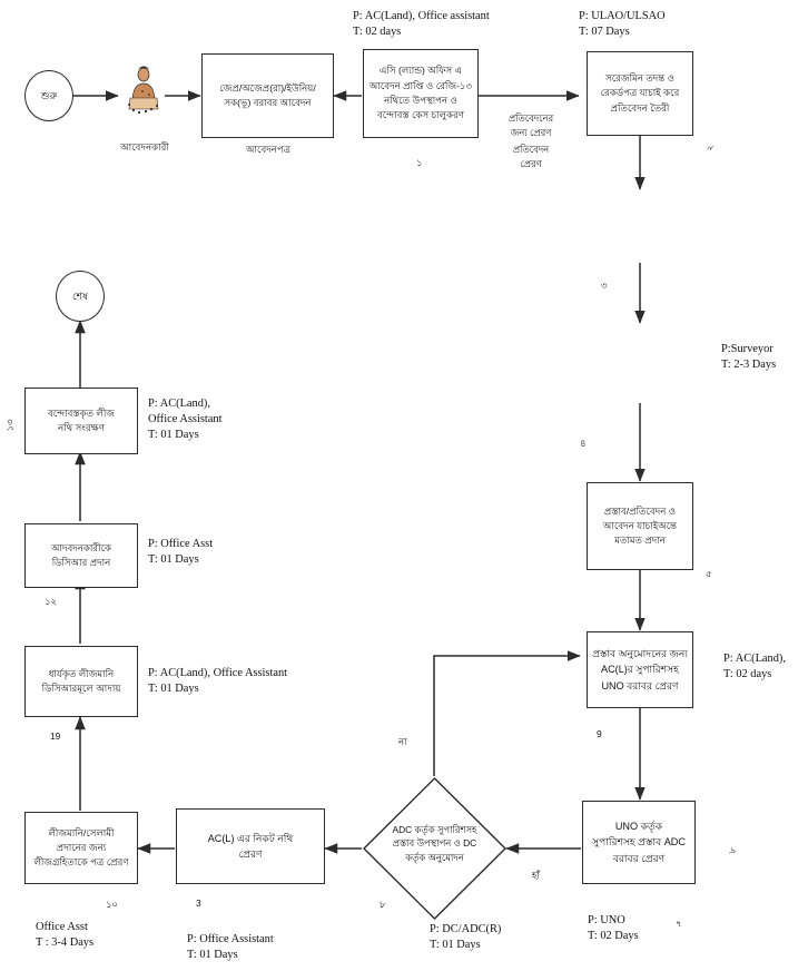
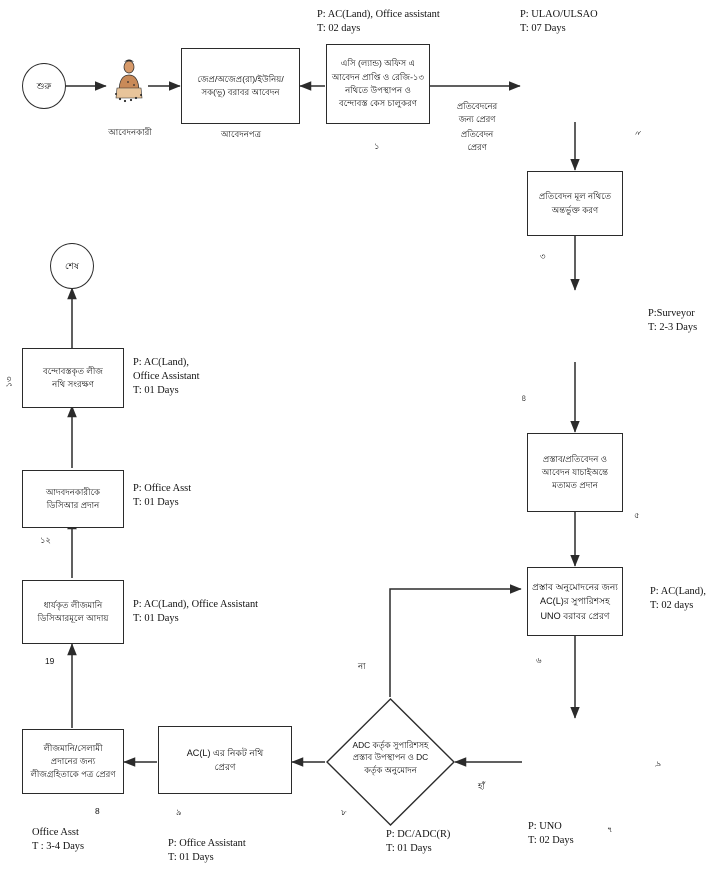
  শুরু
  শেষ
  আবেদনকারী
  জেপ্র/অজেপ্র(রা)/ইউনিয়/
  সক(ভূ) বরাবর আবেদন
  আবেদনপত্র
  এসি (ল্যান্ড) অফিস এ
  আবেদন প্রাপ্তি ও রেজি-১৩
  নথিতে উপস্থাপন ও
  বন্দোবস্ত কেস চালুকরণ
  ১
  P: AC(Land), Office assistant
  T: 02 days
  প্রতিবেদনের
  জন্য প্রেরণ
  প্রতিবেদন
  প্রেরণ
- সরেজমিন তদন্ত ও
- রেকর্ডপত্র যাচাই করে
- প্রতিবেদন তৈরী
  P: ULAO/ULSAO
  T: 07 Days
+ প্রতিবেদন মূল নথিতে
+ অন্তর্ভুক্ত করণ
  ৩
  ৪
  P:Surveyor
  T: 2-3 Days
  প্রস্তাব/প্রতিবেদন ও
  আবেদন যাচাইঅন্তে
  মতামত প্রদান
  ৫
  প্রস্তাব অনুমোদনের জন্য
  AC(L)র সুপারিশসহ
  UNO বরাবর প্রেরণ
- 9
+ ৬
  P: AC(Land),
  T: 02 days
- UNO কর্তৃক
- সুপারিশসহ প্রস্তাব ADC
- বরাবর প্রেরণ
  P: UNO
  T: 02 Days
  ৭
  ADC কর্তৃক সুপারিশসহ
  প্রস্তাব উপস্থাপন ও DC
  কর্তৃক অনুমোদন
  ৮
  P: DC/ADC(R)
  T: 01 Days
  না
  হাঁ
  AC(L) এর নিকট নথি
  প্রেরণ
- 3
+ ৯
  P: Office Assistant
  T: 01 Days
  লীজমানি/সেলামী
  প্রদানের জন্য
  লীজগ্রহিতাকে পত্র প্রেরণ
- ১০
+ 8
  Office Asst
  T : 3-4 Days
  ধার্যকৃত লীজমানি
  ডিসিআরমূলে আদায়
  19
  P: AC(Land), Office Assistant
  T: 01 Days
  আদবদনকারীকে
  ডিসিআর প্রদান
  ১২
  P: Office Asst
  T: 01 Days
  বন্দোবস্তকৃত লীজ
  নথি সংরক্ষণ
  P: AC(Land),
  Office Assistant
  T: 01 Days
